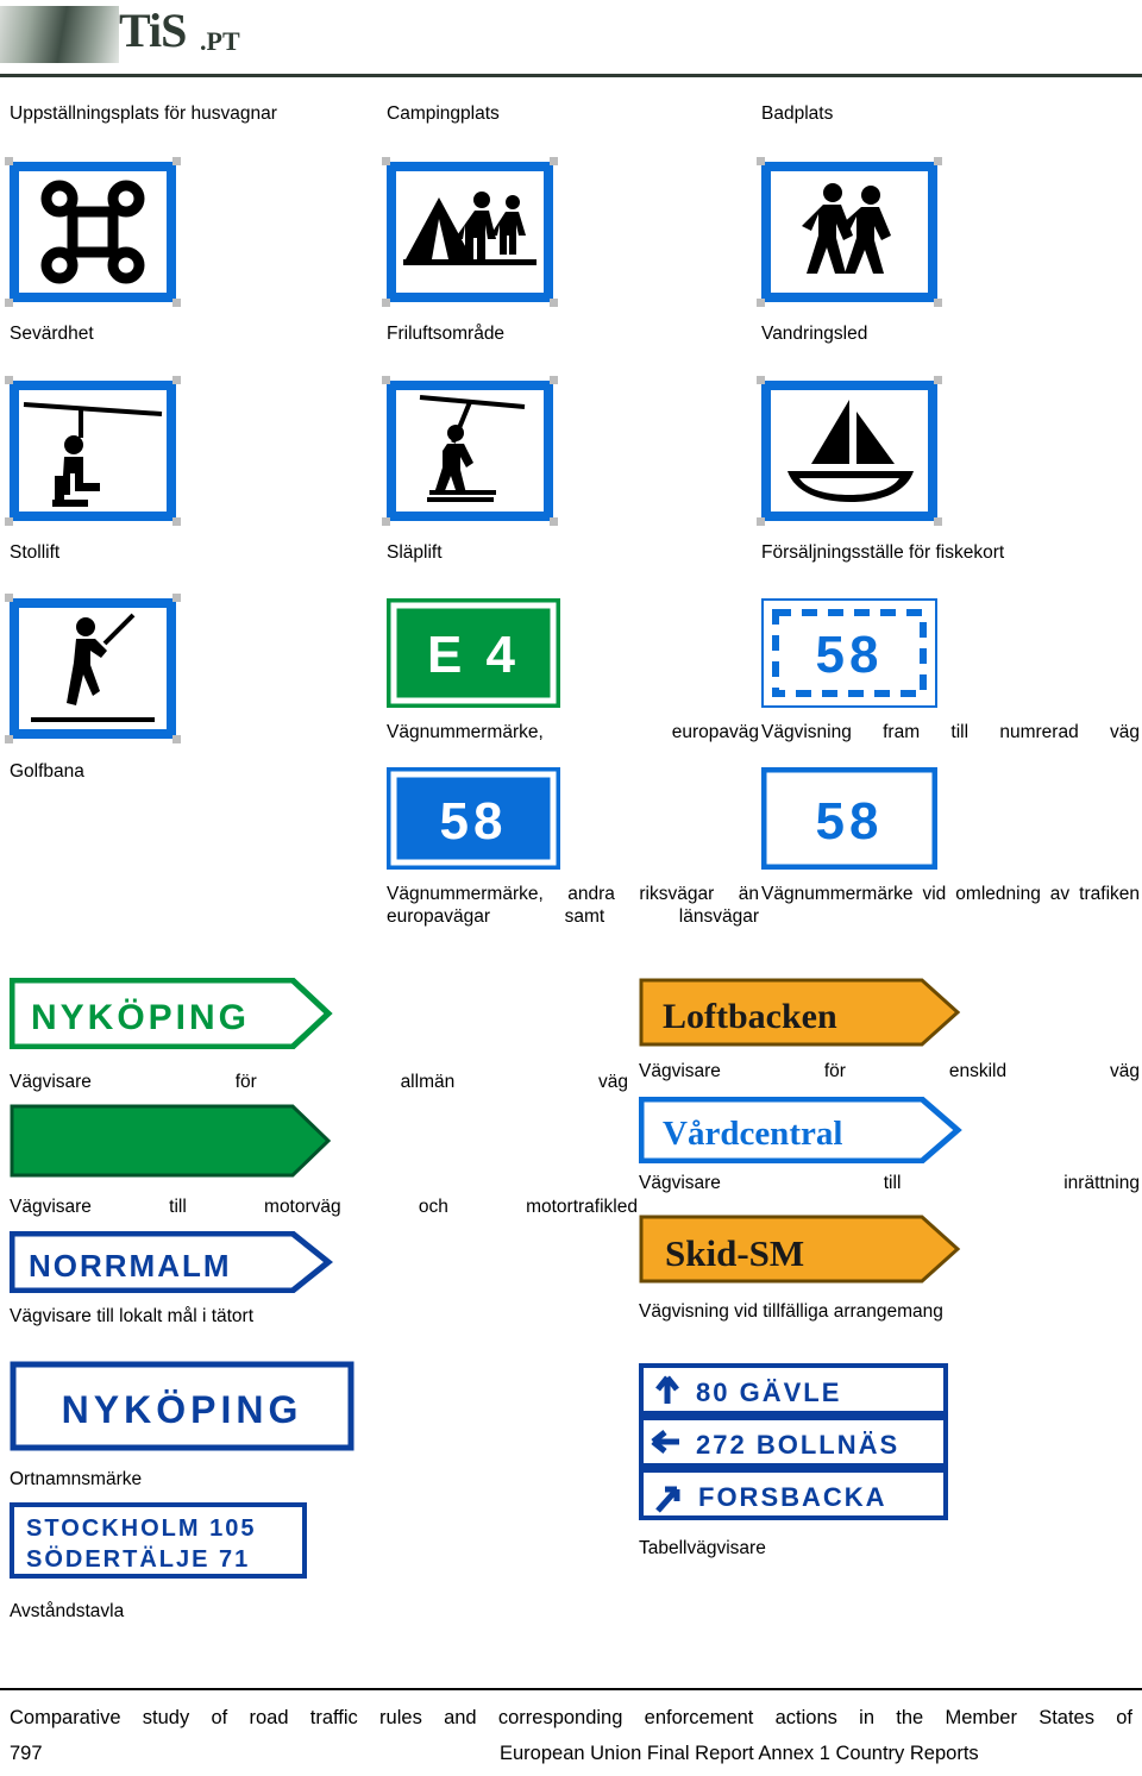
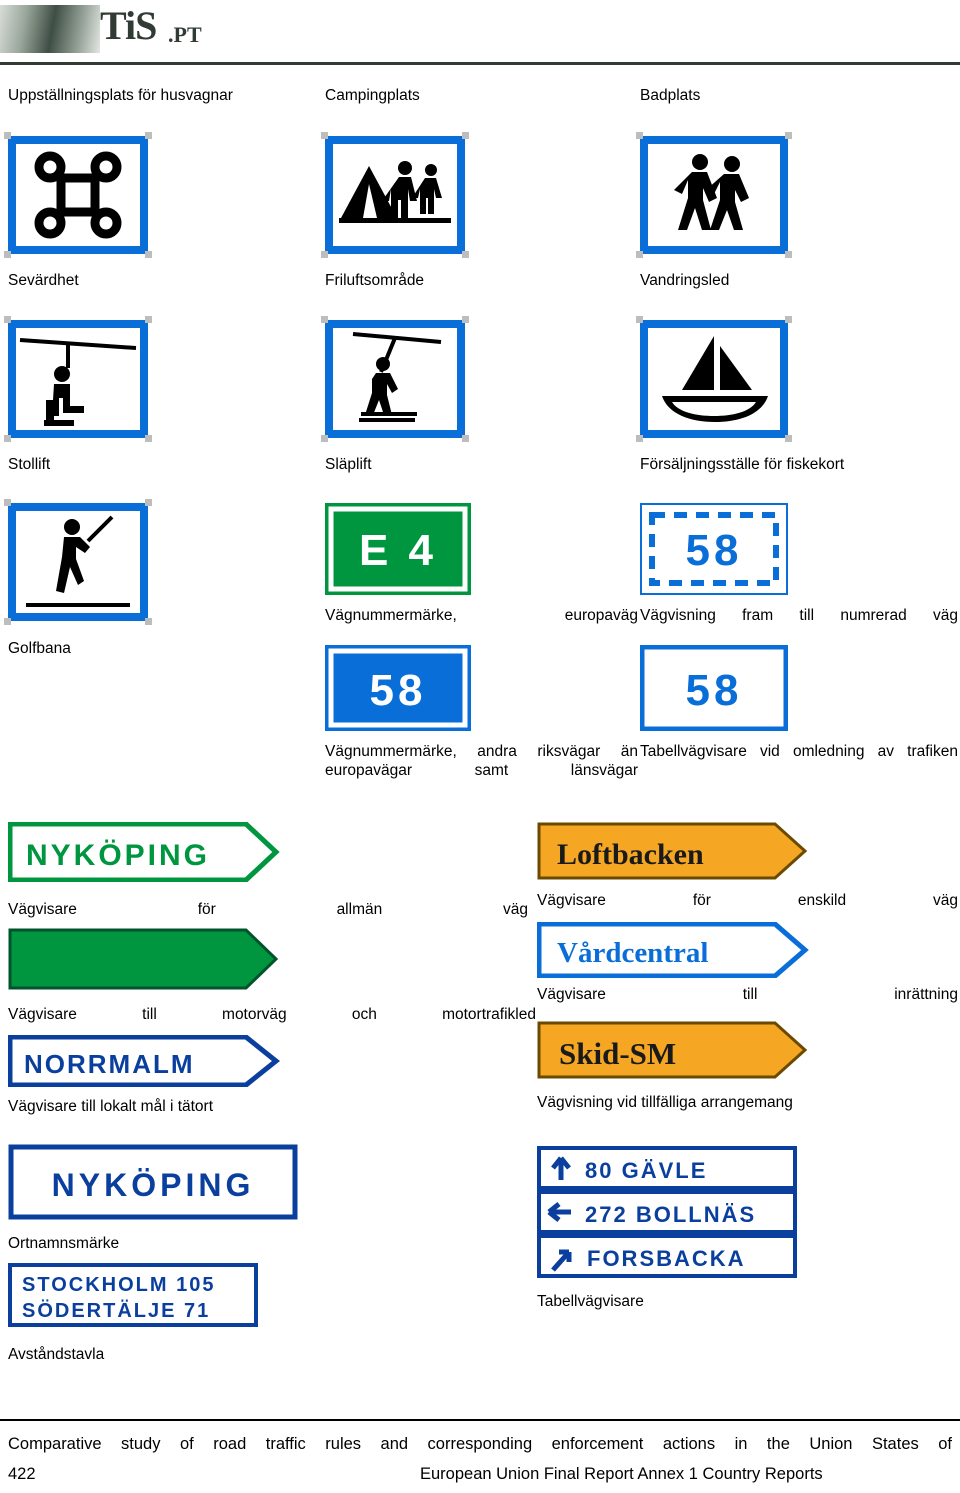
  TiS
  .PT
  Uppställningsplats för husvagnar
  Campingplats
  Badplats
  Sevärdhet
  Friluftsområde
  Vandringsled
  Stollift
  Släplift
  Försäljningsställe för fiskekort
  E 4
  58
  Golfbana
  Vägnummermärke, europaväg
  Vägvisning fram till numrerad väg
  58
  58
  Vägnummermärke, andra riksvägar än europavägar samt länsvägar
- Vägnummermärke vid omledning av trafiken
+ Tabellvägvisare vid omledning av trafiken
  NYKÖPING
  Loftbacken
  Vägvisare för allmän väg
  Vägvisare för enskild väg
  Vårdcentral
  Vägvisare till motorväg och motortrafikled
  Vägvisare till inrättning
  NORRMALM
  Skid-SM
  Vägvisare till lokalt mål i tätort
  Vägvisning vid tillfälliga arrangemang
  NYKÖPING
  80 GÄVLE
  272 BOLLNÄS
  FORSBACKA
  Ortnamnsmärke
  Tabellvägvisare
  STOCKHOLM 105
  SÖDERTÄLJE 71
  Avståndstavla
- Comparative study of road traffic rules and corresponding enforcement actions in the Member States of
+ Comparative study of road traffic rules and corresponding enforcement actions in the Union States of
- 797
+ 422
  European Union Final Report Annex 1 Country Reports
